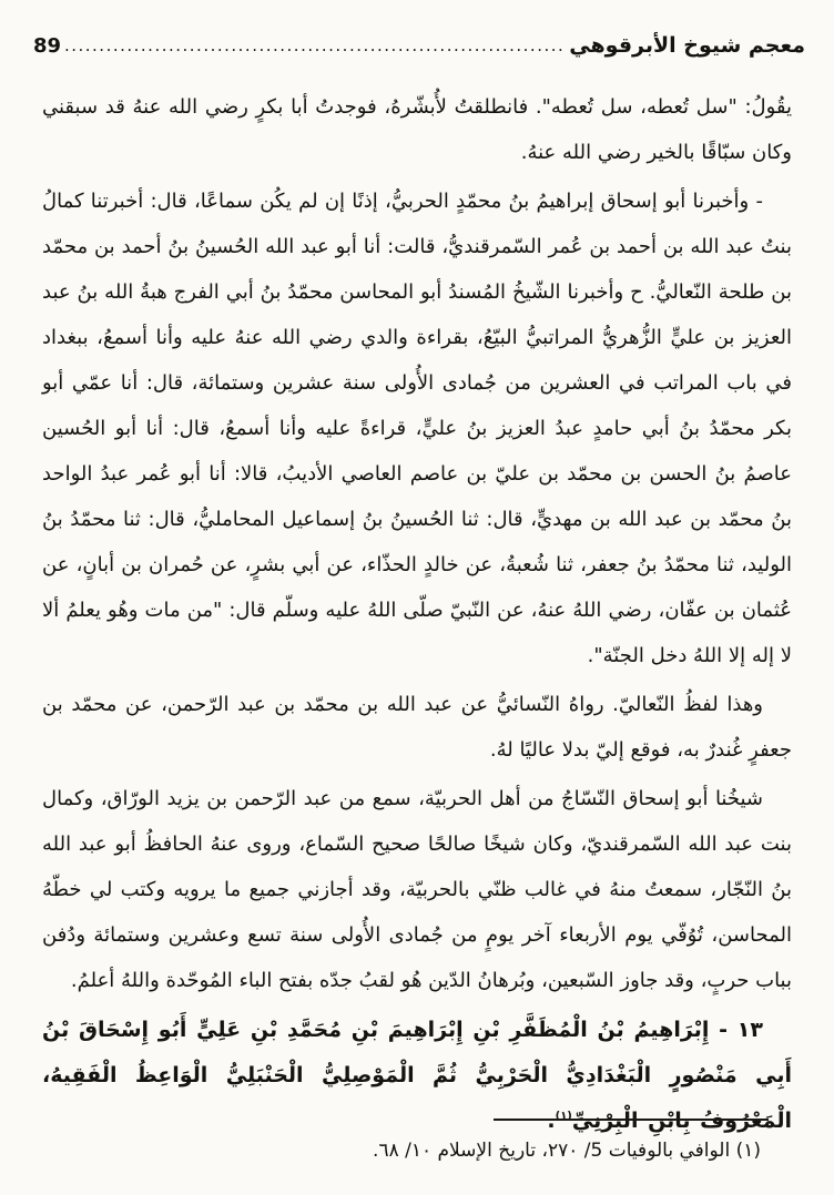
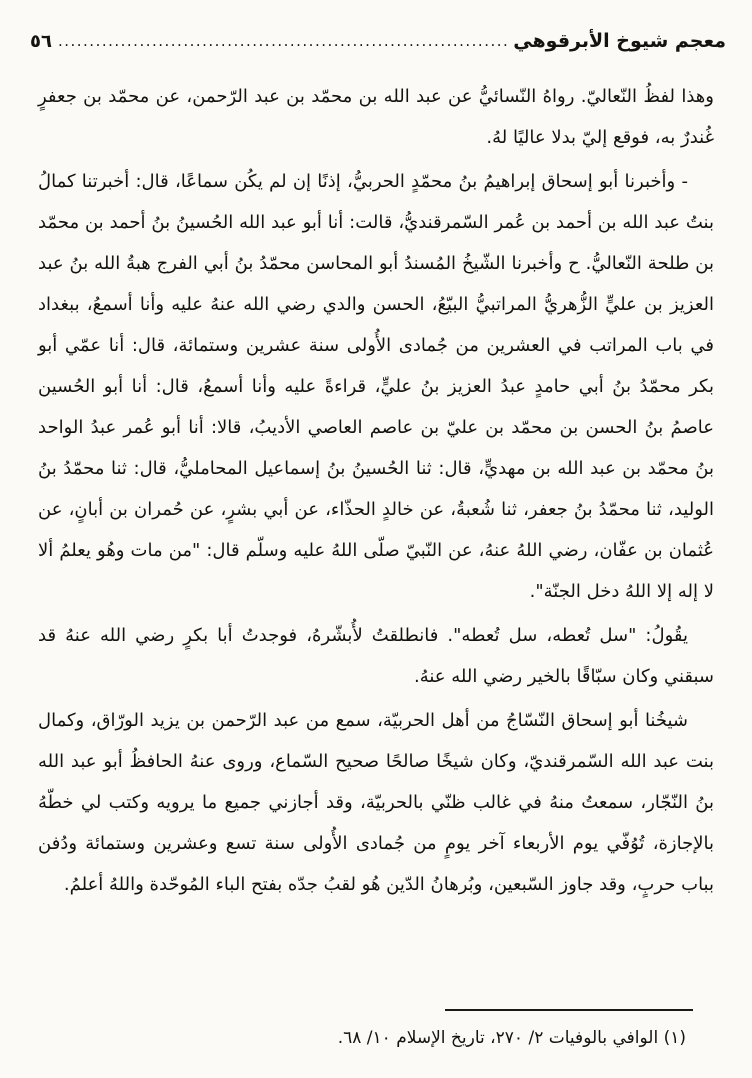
  معجم شيوخ الأبرقوهي
- 89
+ ٥٦
- يقُولُ: "سل تُعطه، سل تُعطه". فانطلقتُ لأُبشّرهُ، فوجدتُ أبا بكرٍ رضي الله عنهُ قد سبقني وكان سبّاقًا بالخير رضي الله عنهُ.
+ وهذا لفظُ النّعاليّ. رواهُ النّسائيُّ عن عبد الله بن محمّد بن عبد الرّحمن، عن محمّد بن جعفرٍ غُندرٌ به، فوقع إليّ بدلا عاليًا لهُ.
- - وأخبرنا أبو إسحاق إبراهيمُ بنُ محمّدٍ الحربيُّ، إذنًا إن لم يكُن سماعًا، قال: أخبرتنا كمالُ بنتُ عبد الله بن أحمد بن عُمر السّمرقنديُّ، قالت: أنا أبو عبد الله الحُسينُ بنُ أحمد بن محمّد بن طلحة النّعاليُّ. ح وأخبرنا الشّيخُ المُسندُ أبو المحاسن محمّدُ بنُ أبي الفرج هبةُ الله بنُ عبد العزيز بن عليٍّ الزُّهريُّ المراتبيُّ البيّعُ، بقراءة والدي رضي الله عنهُ عليه وأنا أسمعُ، ببغداد في باب المراتب في العشرين من جُمادى الأُولى سنة عشرين وستمائة، قال: أنا عمّي أبو بكر محمّدُ بنُ أبي حامدٍ عبدُ العزيز بنُ عليٍّ، قراءةً عليه وأنا أسمعُ، قال: أنا أبو الحُسين عاصمُ بنُ الحسن بن محمّد بن عليّ بن عاصم العاصي الأديبُ، قالا: أنا أبو عُمر عبدُ الواحد بنُ محمّد بن عبد الله بن مهديٍّ، قال: ثنا الحُسينُ بنُ إسماعيل المحامليُّ، قال: ثنا محمّدُ بنُ الوليد، ثنا محمّدُ بنُ جعفر، ثنا شُعبةُ، عن خالدٍ الحذّاء، عن أبي بشرٍ، عن حُمران بن أبانٍ، عن عُثمان بن عفّان، رضي اللهُ عنهُ، عن النّبيّ صلّى اللهُ عليه وسلّم قال: "من مات وهُو يعلمُ ألا لا إله إلا اللهُ دخل الجنّة".
+ - وأخبرنا أبو إسحاق إبراهيمُ بنُ محمّدٍ الحربيُّ، إذنًا إن لم يكُن سماعًا، قال: أخبرتنا كمالُ بنتُ عبد الله بن أحمد بن عُمر السّمرقنديُّ، قالت: أنا أبو عبد الله الحُسينُ بنُ أحمد بن محمّد بن طلحة النّعاليُّ. ح وأخبرنا الشّيخُ المُسندُ أبو المحاسن محمّدُ بنُ أبي الفرج هبةُ الله بنُ عبد العزيز بن عليٍّ الزُّهريُّ المراتبيُّ البيّعُ، الحسن والدي رضي الله عنهُ عليه وأنا أسمعُ، ببغداد في باب المراتب في العشرين من جُمادى الأُولى سنة عشرين وستمائة، قال: أنا عمّي أبو بكر محمّدُ بنُ أبي حامدٍ عبدُ العزيز بنُ عليٍّ، قراءةً عليه وأنا أسمعُ، قال: أنا أبو الحُسين عاصمُ بنُ الحسن بن محمّد بن عليّ بن عاصم العاصي الأديبُ، قالا: أنا أبو عُمر عبدُ الواحد بنُ محمّد بن عبد الله بن مهديٍّ، قال: ثنا الحُسينُ بنُ إسماعيل المحامليُّ، قال: ثنا محمّدُ بنُ الوليد، ثنا محمّدُ بنُ جعفر، ثنا شُعبةُ، عن خالدٍ الحذّاء، عن أبي بشرٍ، عن حُمران بن أبانٍ، عن عُثمان بن عفّان، رضي اللهُ عنهُ، عن النّبيّ صلّى اللهُ عليه وسلّم قال: "من مات وهُو يعلمُ ألا لا إله إلا اللهُ دخل الجنّة".
- وهذا لفظُ النّعاليّ. رواهُ النّسائيُّ عن عبد الله بن محمّد بن عبد الرّحمن، عن محمّد بن جعفرٍ غُندرٌ به، فوقع إليّ بدلا عاليًا لهُ.
+ يقُولُ: "سل تُعطه، سل تُعطه". فانطلقتُ لأُبشّرهُ، فوجدتُ أبا بكرٍ رضي الله عنهُ قد سبقني وكان سبّاقًا بالخير رضي الله عنهُ.
- شيخُنا أبو إسحاق النّسّاجُ من أهل الحربيّة، سمع من عبد الرّحمن بن يزيد الورّاق، وكمال بنت عبد الله السّمرقنديّ، وكان شيخًا صالحًا صحيح السّماع، وروى عنهُ الحافظُ أبو عبد الله بنُ النّجّار، سمعتُ منهُ في غالب ظنّي بالحربيّة، وقد أجازني جميع ما يرويه وكتب لي خطّهُ المحاسن، تُوُفّي يوم الأربعاء آخر يومٍ من جُمادى الأُولى سنة تسع وعشرين وستمائة ودُفن بباب حربٍ، وقد جاوز السّبعين، وبُرهانُ الدّين هُو لقبُ جدّه بفتح الباء المُوحّدة واللهُ أعلمُ.
+ شيخُنا أبو إسحاق النّسّاجُ من أهل الحربيّة، سمع من عبد الرّحمن بن يزيد الورّاق، وكمال بنت عبد الله السّمرقنديّ، وكان شيخًا صالحًا صحيح السّماع، وروى عنهُ الحافظُ أبو عبد الله بنُ النّجّار، سمعتُ منهُ في غالب ظنّي بالحربيّة، وقد أجازني جميع ما يرويه وكتب لي خطّهُ بالإجازة، تُوُفّي يوم الأربعاء آخر يومٍ من جُمادى الأُولى سنة تسع وعشرين وستمائة ودُفن بباب حربٍ، وقد جاوز السّبعين، وبُرهانُ الدّين هُو لقبُ جدّه بفتح الباء المُوحّدة واللهُ أعلمُ.
- ١٣ - إِبْرَاهِيمُ بْنُ الْمُظَفَّرِ بْنِ إِبْرَاهِيمَ بْنِ مُحَمَّدِ بْنِ عَلِيٍّ أَبُو إِسْحَاقَ بْنُ أَبِي مَنْصُورٍ الْبَغْدَادِيُّ الْحَرْبِيُّ ثُمَّ الْمَوْصِلِيُّ الْحَنْبَلِيُّ الْوَاعِظُ الْفَقِيهُ، الْمَعْرُوفُ بِابْنِ الْبِرْنِيِّ(١).
- (١) الوافي بالوفيات 5/ ٢٧٠، تاريخ الإسلام ١٠/ ٦٨.
+ (١) الوافي بالوفيات ٢/ ٢٧٠، تاريخ الإسلام ١٠/ ٦٨.
